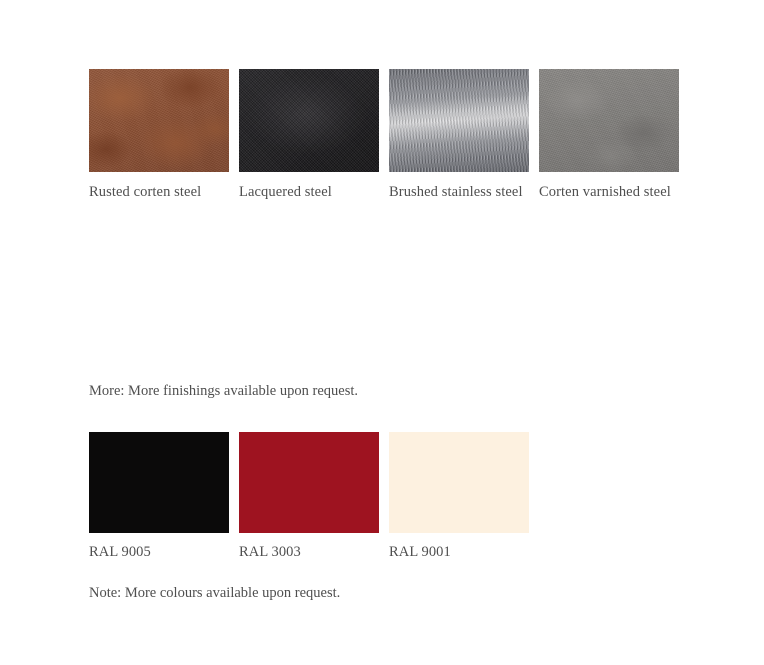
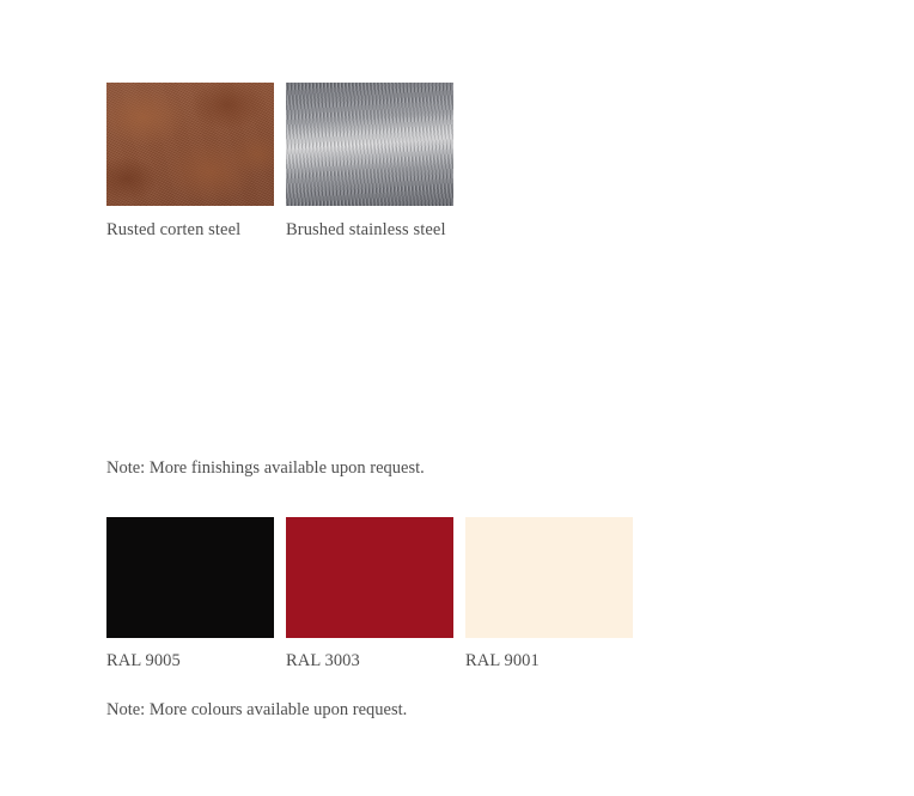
  Rusted corten steel
- Lacquered steel
  Brushed stainless steel
- Corten varnished steel
- More: More finishings available upon request.
+ Note: More finishings available upon request.
  RAL 9005
  RAL 3003
  RAL 9001
  Note: More colours available upon request.
